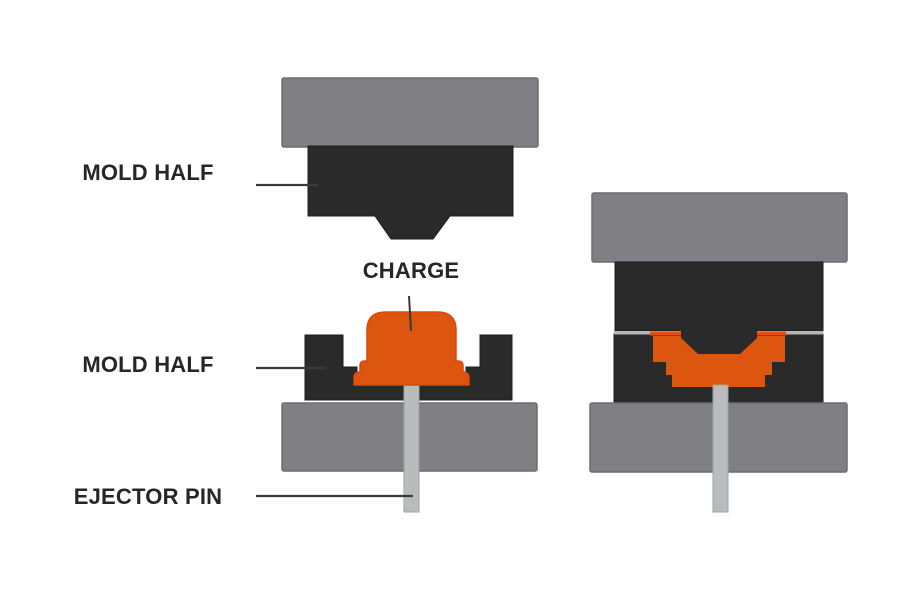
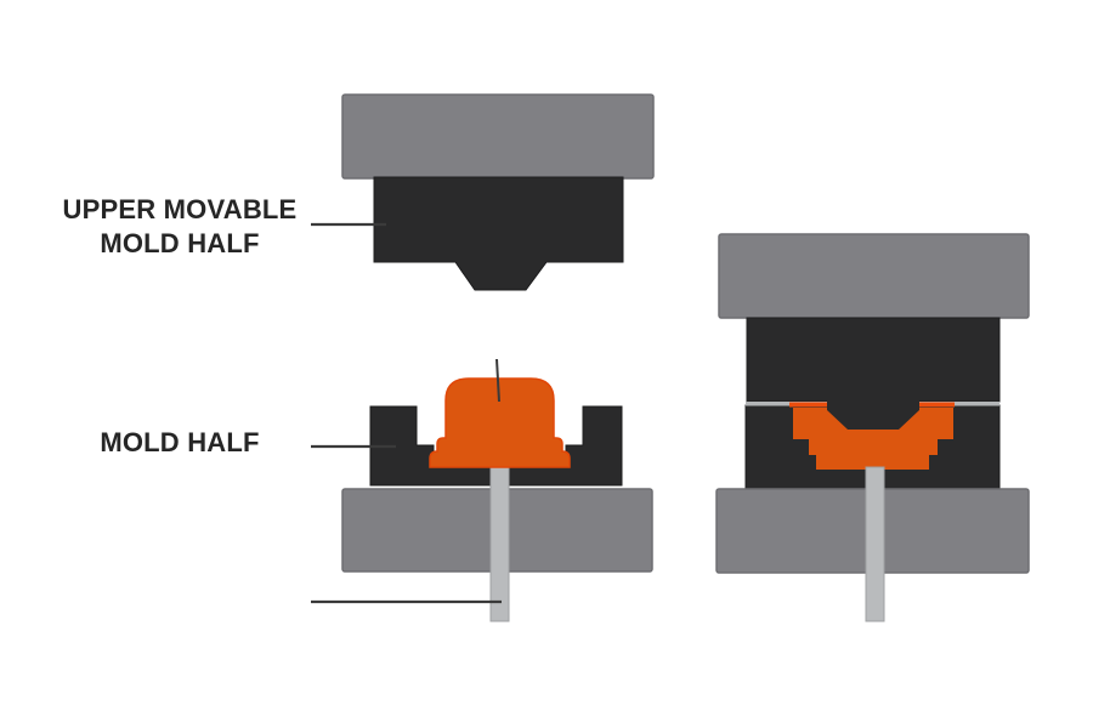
+ UPPER MOVABLE
  MOLD HALF
- CHARGE
  MOLD HALF
- EJECTOR PIN
